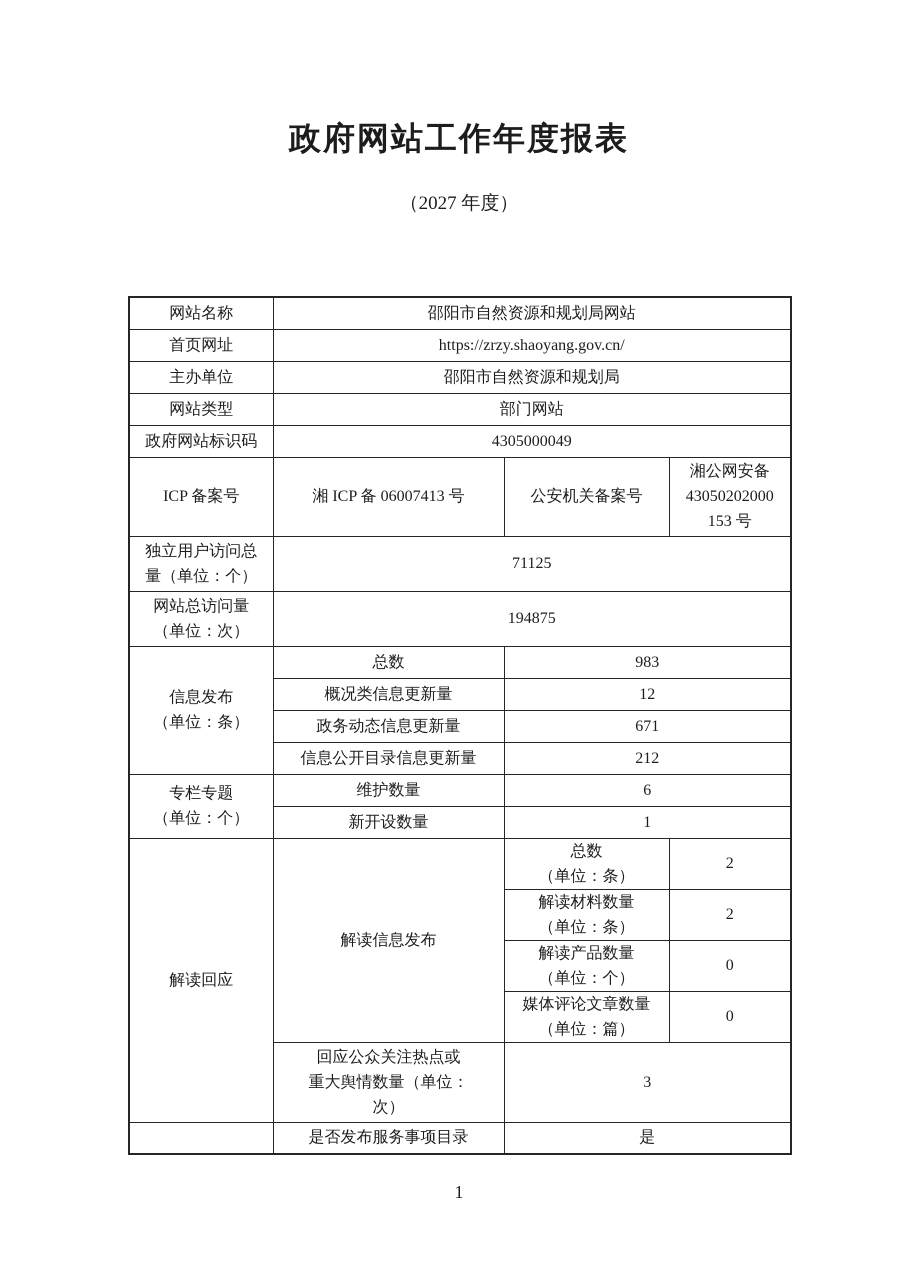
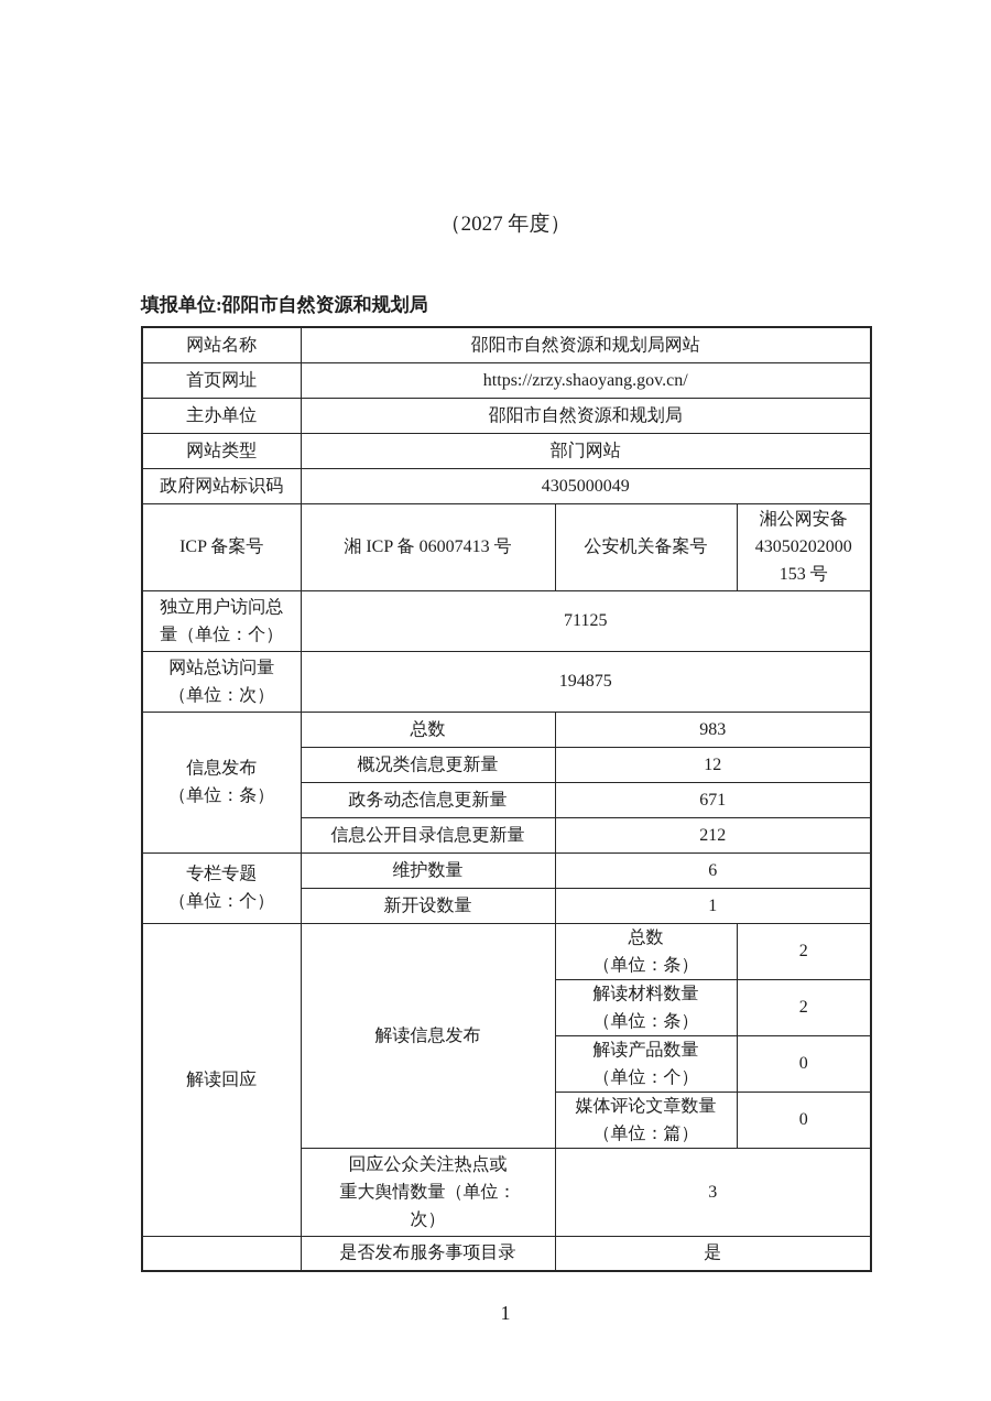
- 政府网站工作年度报表
  （2027 年度）
+ 填报单位:邵阳市自然资源和规划局
  网站名称	邵阳市自然资源和规划局网站
  首页网址	https://zrzy.shaoyang.gov.cn/
  主办单位	邵阳市自然资源和规划局
  网站类型	部门网站
  政府网站标识码	4305000049
  ICP 备案号	湘 ICP 备 06007413 号	公安机关备案号	湘公网安备 43050202000 153 号
  独立用户访问总 量（单位：个）	71125
  网站总访问量 （单位：次）	194875
  信息发布 （单位：条）	总数	983
  概况类信息更新量	12
  政务动态信息更新量	671
  信息公开目录信息更新量	212
  专栏专题 （单位：个）	维护数量	6
  新开设数量	1
  解读回应	解读信息发布	总数 （单位：条）	2
  解读材料数量 （单位：条）	2
  解读产品数量 （单位：个）	0
  媒体评论文章数量 （单位：篇）	0
  回应公众关注热点或 重大舆情数量（单位： 次）	3
  	是否发布服务事项目录	是
  1
